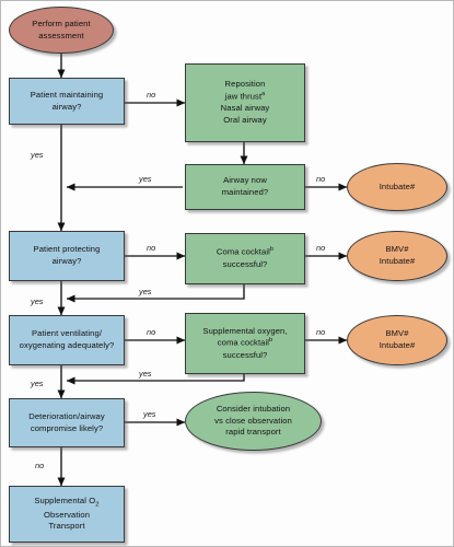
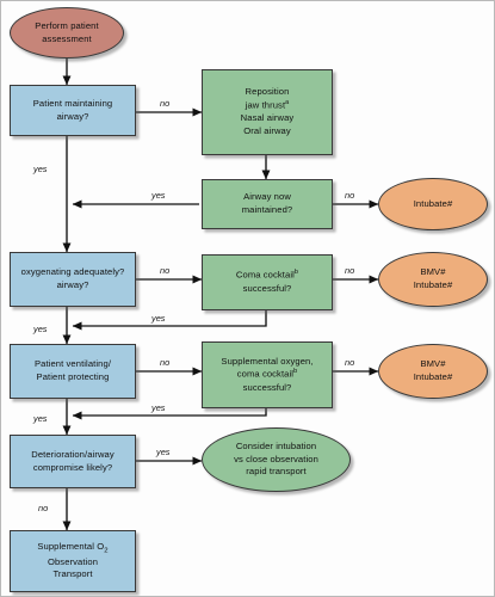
  Perform patient
  assessment
  Patient maintaining
  airway?
  Reposition
  jaw thrust
  Nasal airway
  Oral airway
  Airway now
  maintained?
  Intubate#
- Patient protecting
+ oxygenating adequately?
  airway?
  Coma cocktail
  successful?
  BMV#
  Intubate#
  Patient ventilating/
- oxygenating adequately?
+ Patient protecting
  Supplemental oxygen,
  coma cocktail
  successful?
  BMV#
  Intubate#
  Deterioration/airway
  compromise likely?
  Consider intubation
  vs close observation
  rapid transport
  Supplemental O
  Observation
  Transport
  no
  yes
  yes
  no
  no
  no
  yes
  yes
  no
  no
  yes
  yes
  yes
  no
